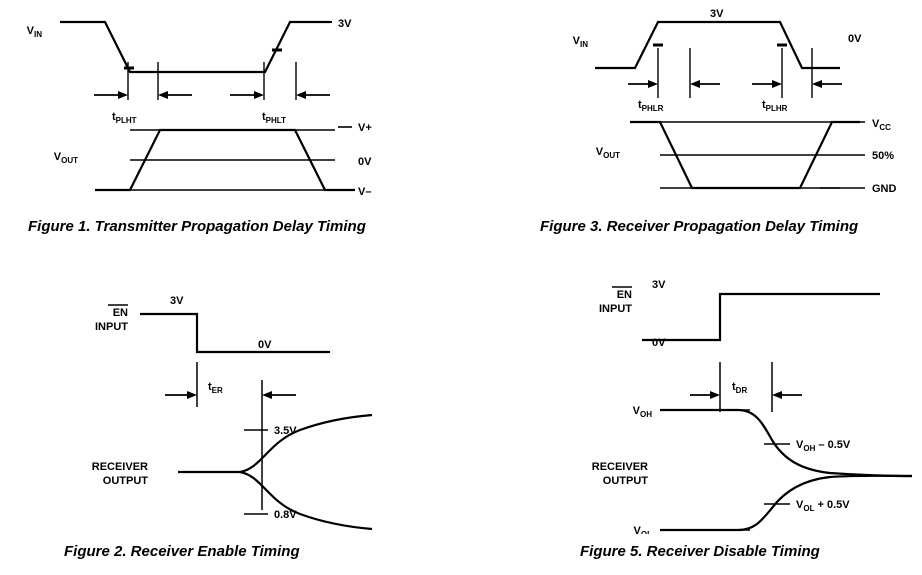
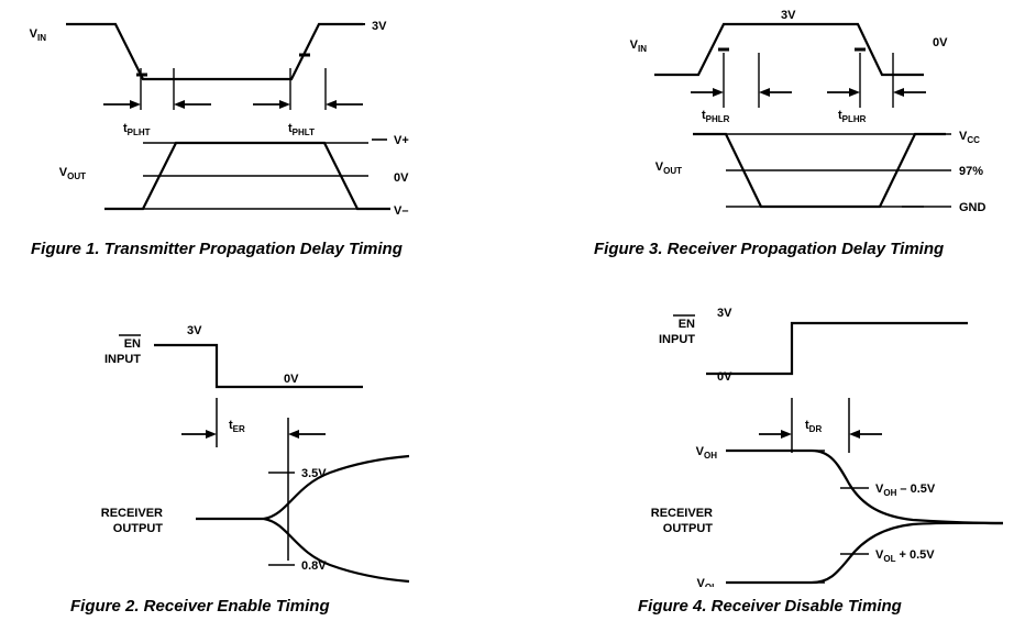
  VIN
  VOUT
  3V
  V+
  0V
  V–
  tPLHT
  tPHLT
  Figure 1. Transmitter Propagation Delay Timing
  VIN
  VOUT
  3V
  0V
  VCC
- 50%
+ 97%
  GND
  tPHLR
  tPLHR
  Figure 3. Receiver Propagation Delay Timing
  EN
  INPUT
  3V
  0V
  tER
  3.5V
  0.8V
  RECEIVER
  OUTPUT
  Figure 2. Receiver Enable Timing
  EN
  INPUT
  3V
  0V
  tDR
  VOH
  VOH – 0.5V
  VOL + 0.5V
  RECEIVER
  OUTPUT
- Figure 5. Receiver Disable Timing
+ Figure 4. Receiver Disable Timing
